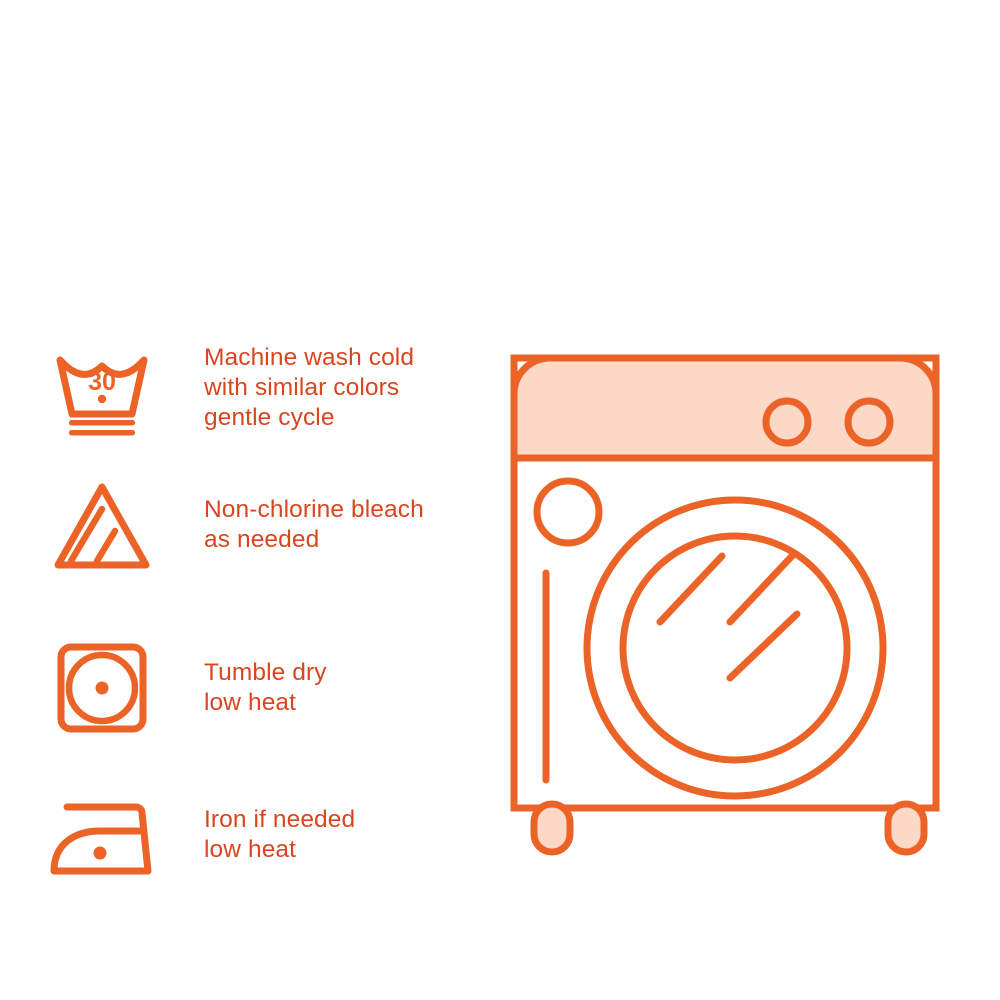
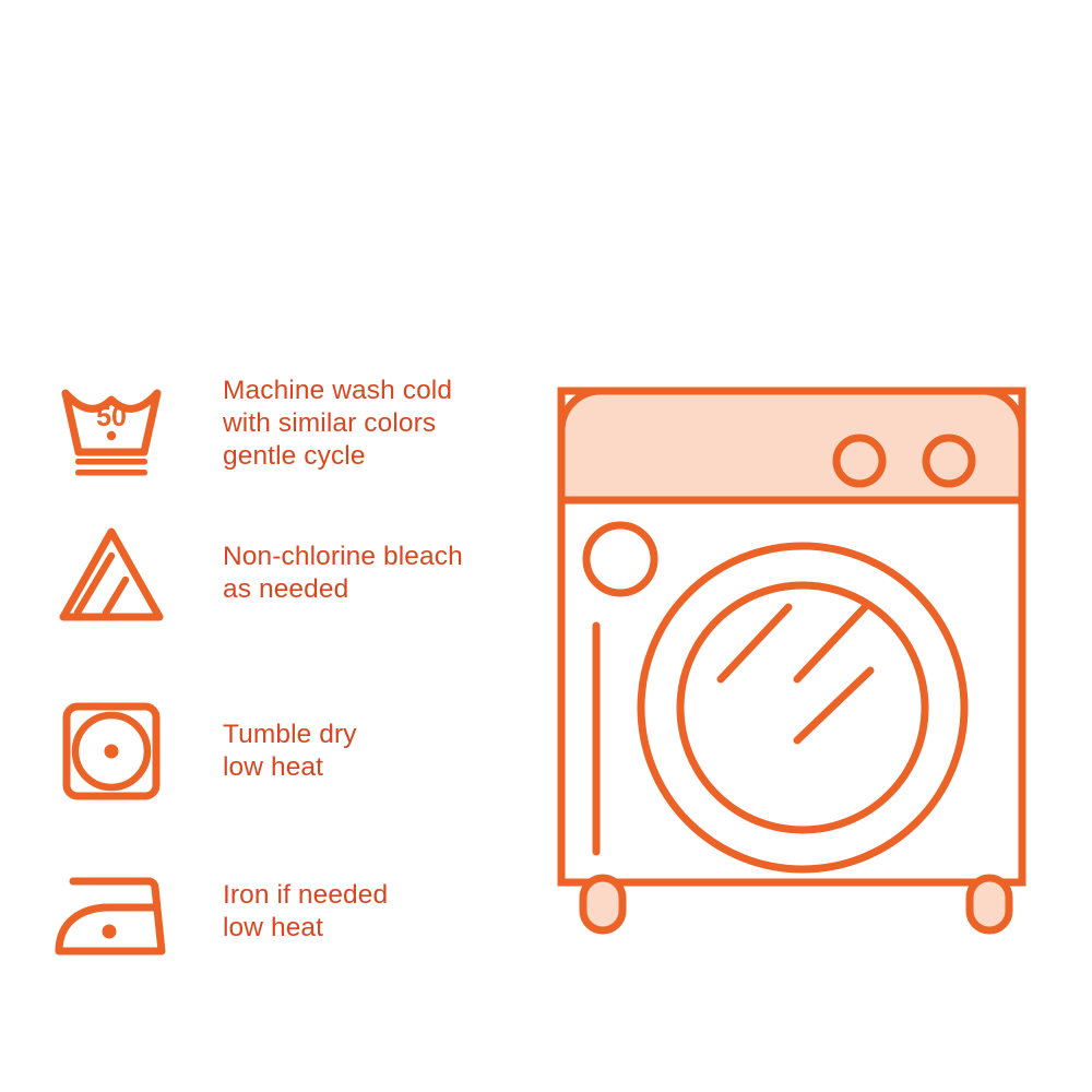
- 30
+ 50
  Machine wash cold
  with similar colors
  gentle cycle
  Non-chlorine bleach
  as needed
  Tumble dry
  low heat
  Iron if needed
  low heat
